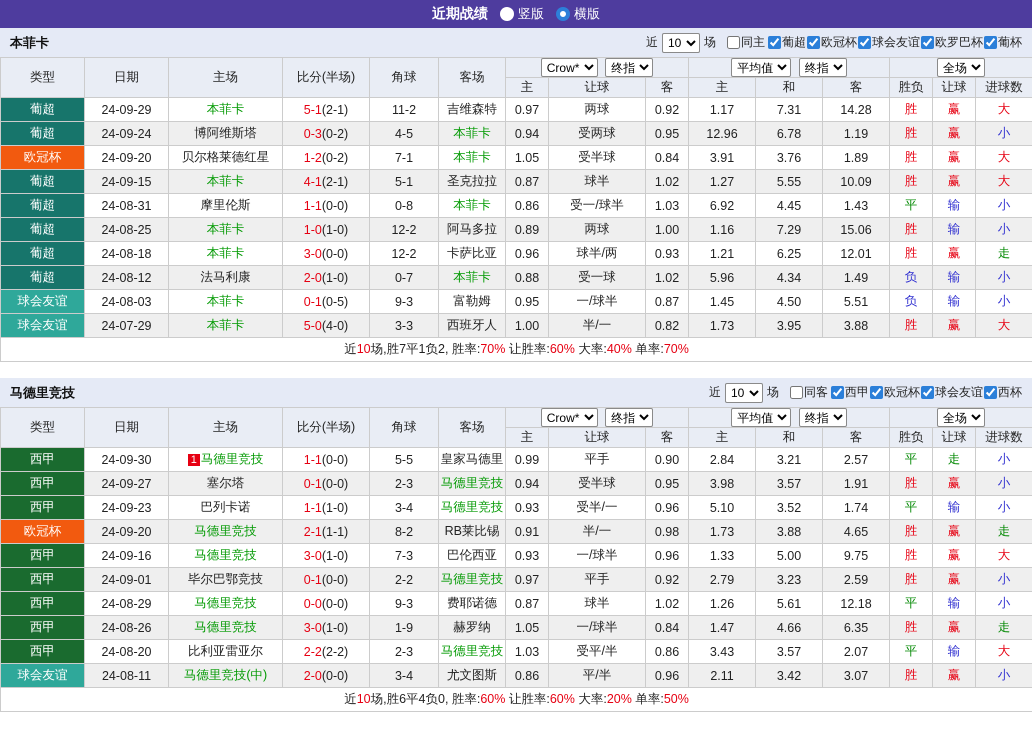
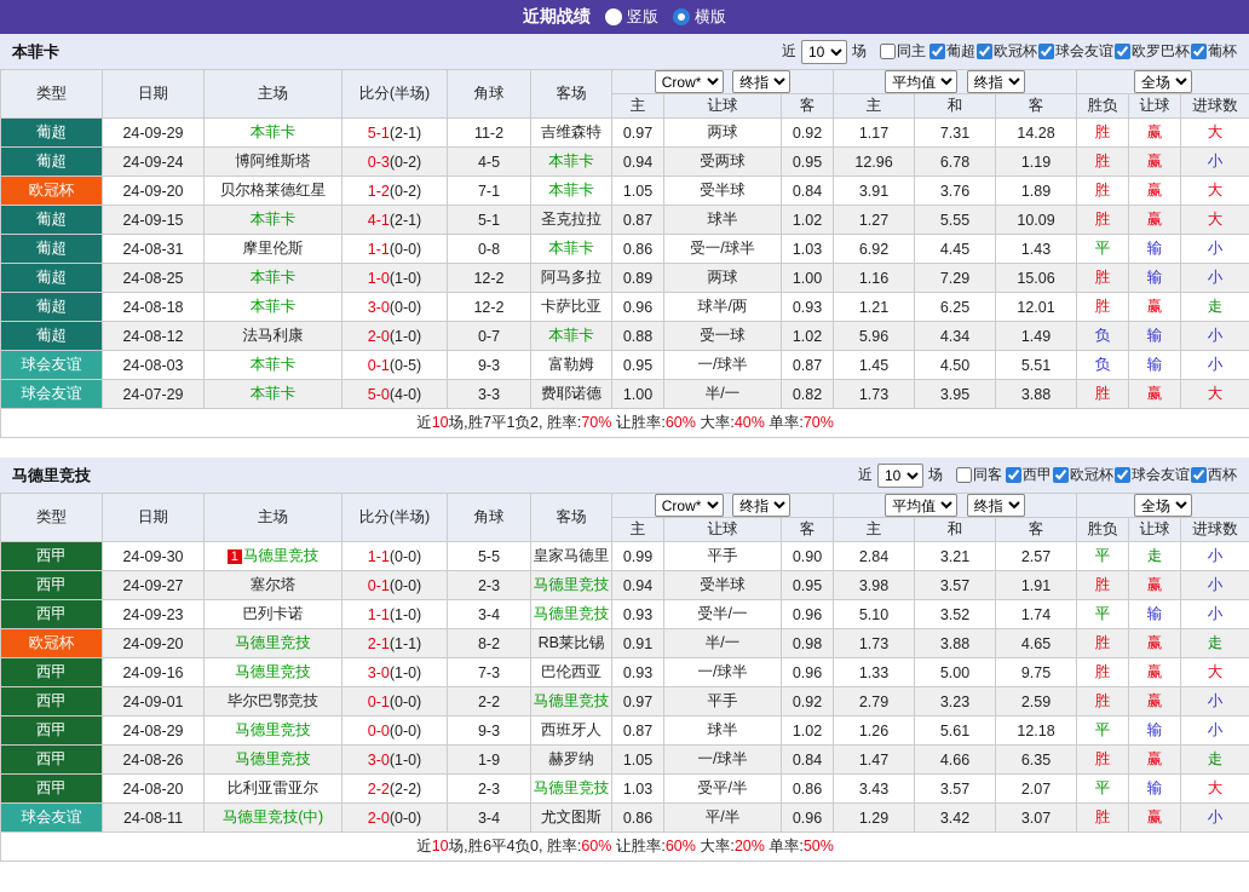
  近期战绩
  竖版
  横版
  本菲卡
  近
  10
  场
  同主
  葡超
  欧冠杯
  球会友谊
  欧罗巴杯
  葡杯
  类型	日期	主场	比分(半场)	角球	客场	Crow* 终指	平均值 终指	全场
  主	让球	客	主	和	客	胜负	让球	进球数
  葡超	24-09-29	本菲卡	5-1(2-1)	11-2	吉维森特	0.97	两球	0.92	1.17	7.31	14.28	胜	赢	大
  葡超	24-09-24	博阿维斯塔	0-3(0-2)	4-5	本菲卡	0.94	受两球	0.95	12.96	6.78	1.19	胜	赢	小
  欧冠杯	24-09-20	贝尔格莱德红星	1-2(0-2)	7-1	本菲卡	1.05	受半球	0.84	3.91	3.76	1.89	胜	赢	大
  葡超	24-09-15	本菲卡	4-1(2-1)	5-1	圣克拉拉	0.87	球半	1.02	1.27	5.55	10.09	胜	赢	大
  葡超	24-08-31	摩里伦斯	1-1(0-0)	0-8	本菲卡	0.86	受一/球半	1.03	6.92	4.45	1.43	平	输	小
  葡超	24-08-25	本菲卡	1-0(1-0)	12-2	阿马多拉	0.89	两球	1.00	1.16	7.29	15.06	胜	输	小
  葡超	24-08-18	本菲卡	3-0(0-0)	12-2	卡萨比亚	0.96	球半/两	0.93	1.21	6.25	12.01	胜	赢	走
  葡超	24-08-12	法马利康	2-0(1-0)	0-7	本菲卡	0.88	受一球	1.02	5.96	4.34	1.49	负	输	小
  球会友谊	24-08-03	本菲卡	0-1(0-5)	9-3	富勒姆	0.95	一/球半	0.87	1.45	4.50	5.51	负	输	小
- 球会友谊	24-07-29	本菲卡	5-0(4-0)	3-3	西班牙人	1.00	半/一	0.82	1.73	3.95	3.88	胜	赢	大
+ 球会友谊	24-07-29	本菲卡	5-0(4-0)	3-3	费耶诺德	1.00	半/一	0.82	1.73	3.95	3.88	胜	赢	大
  近10场,胜7平1负2, 胜率:70% 让胜率:60% 大率:40% 单率:70%
  马德里竞技
  近
  10
  场
  同客
  西甲
  欧冠杯
  球会友谊
  西杯
  类型	日期	主场	比分(半场)	角球	客场	Crow* 终指	平均值 终指	全场
  主	让球	客	主	和	客	胜负	让球	进球数
  西甲	24-09-30	1 马德里竞技	1-1(0-0)	5-5	皇家马德里	0.99	平手	0.90	2.84	3.21	2.57	平	走	小
  西甲	24-09-27	塞尔塔	0-1(0-0)	2-3	马德里竞技	0.94	受半球	0.95	3.98	3.57	1.91	胜	赢	小
  西甲	24-09-23	巴列卡诺	1-1(1-0)	3-4	马德里竞技	0.93	受半/一	0.96	5.10	3.52	1.74	平	输	小
  欧冠杯	24-09-20	马德里竞技	2-1(1-1)	8-2	RB莱比锡	0.91	半/一	0.98	1.73	3.88	4.65	胜	赢	走
  西甲	24-09-16	马德里竞技	3-0(1-0)	7-3	巴伦西亚	0.93	一/球半	0.96	1.33	5.00	9.75	胜	赢	大
  西甲	24-09-01	毕尔巴鄂竞技	0-1(0-0)	2-2	马德里竞技	0.97	平手	0.92	2.79	3.23	2.59	胜	赢	小
- 西甲	24-08-29	马德里竞技	0-0(0-0)	9-3	费耶诺德	0.87	球半	1.02	1.26	5.61	12.18	平	输	小
+ 西甲	24-08-29	马德里竞技	0-0(0-0)	9-3	西班牙人	0.87	球半	1.02	1.26	5.61	12.18	平	输	小
  西甲	24-08-26	马德里竞技	3-0(1-0)	1-9	赫罗纳	1.05	一/球半	0.84	1.47	4.66	6.35	胜	赢	走
  西甲	24-08-20	比利亚雷亚尔	2-2(2-2)	2-3	马德里竞技	1.03	受平/半	0.86	3.43	3.57	2.07	平	输	大
- 球会友谊	24-08-11	马德里竞技(中)	2-0(0-0)	3-4	尤文图斯	0.86	平/半	0.96	2.11	3.42	3.07	胜	赢	小
+ 球会友谊	24-08-11	马德里竞技(中)	2-0(0-0)	3-4	尤文图斯	0.86	平/半	0.96	1.29	3.42	3.07	胜	赢	小
  近10场,胜6平4负0, 胜率:60% 让胜率:60% 大率:20% 单率:50%
